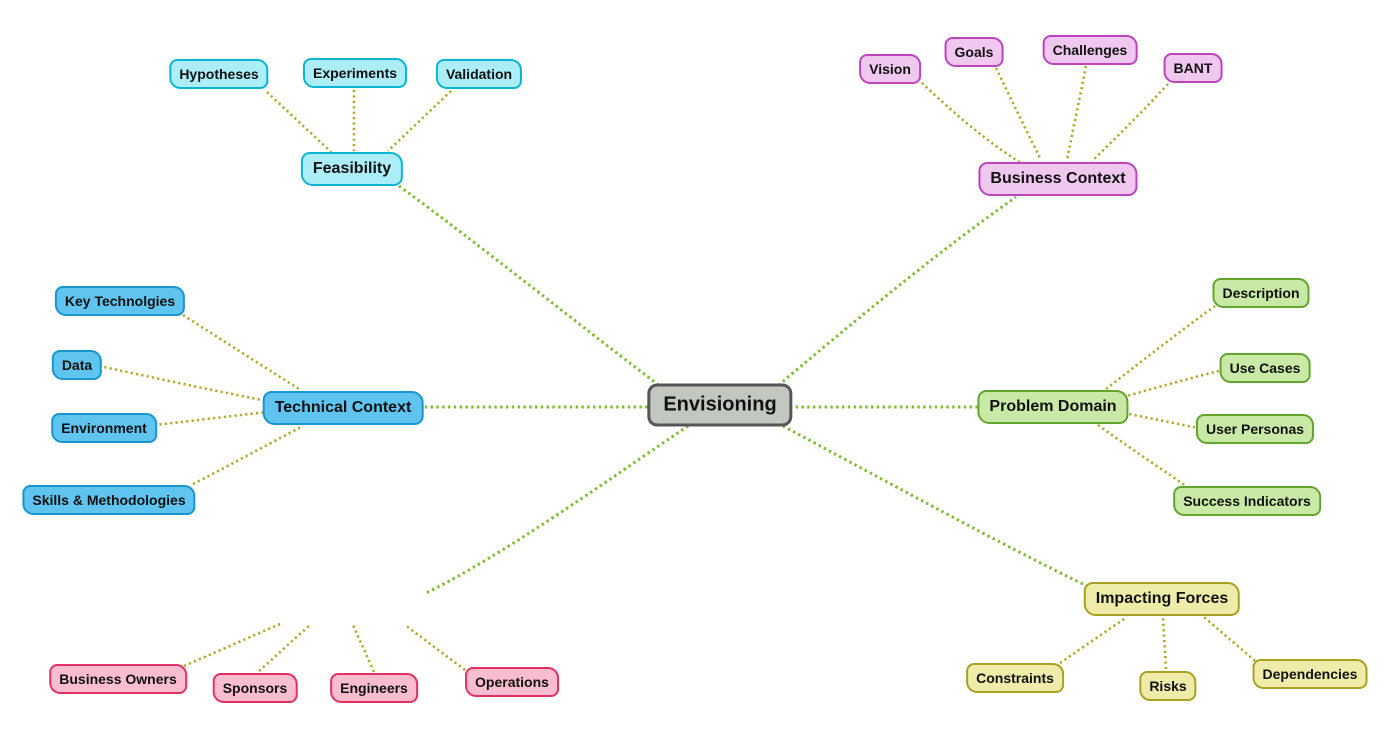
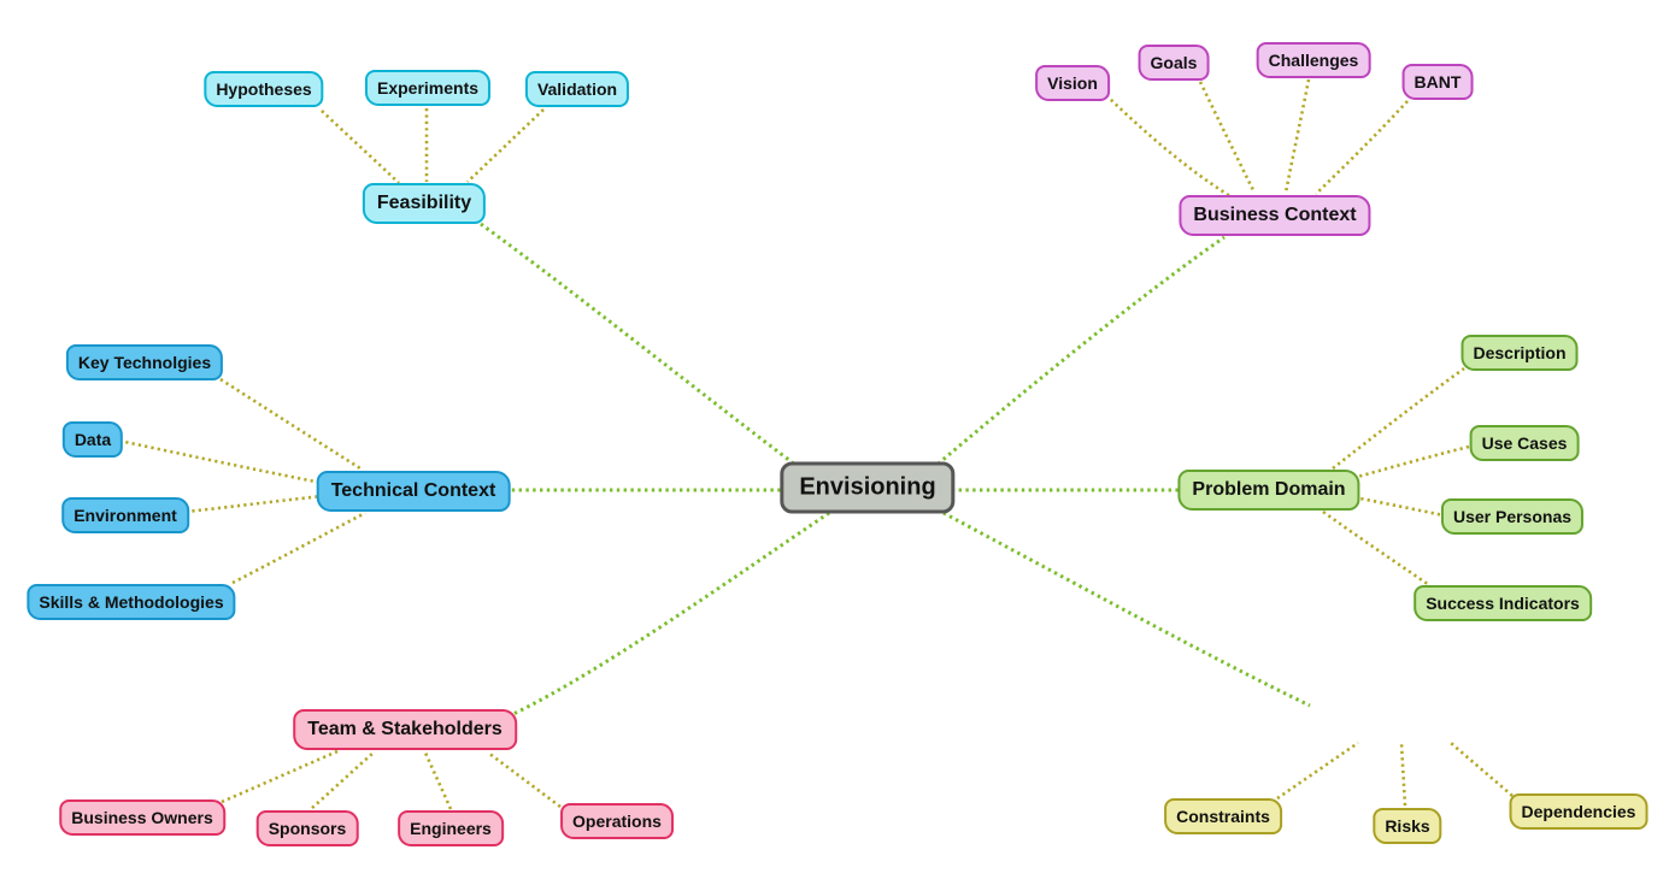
  Envisioning
  Feasibility
  Hypotheses
  Experiments
  Validation
  Business Context
  Vision
  Goals
  Challenges
  BANT
  Technical Context
  Key Technolgies
  Data
  Environment
  Skills & Methodologies
  Problem Domain
  Description
  Use Cases
  User Personas
  Success Indicators
+ Team & Stakeholders
  Business Owners
  Sponsors
  Engineers
  Operations
- Impacting Forces
  Constraints
  Risks
  Dependencies
